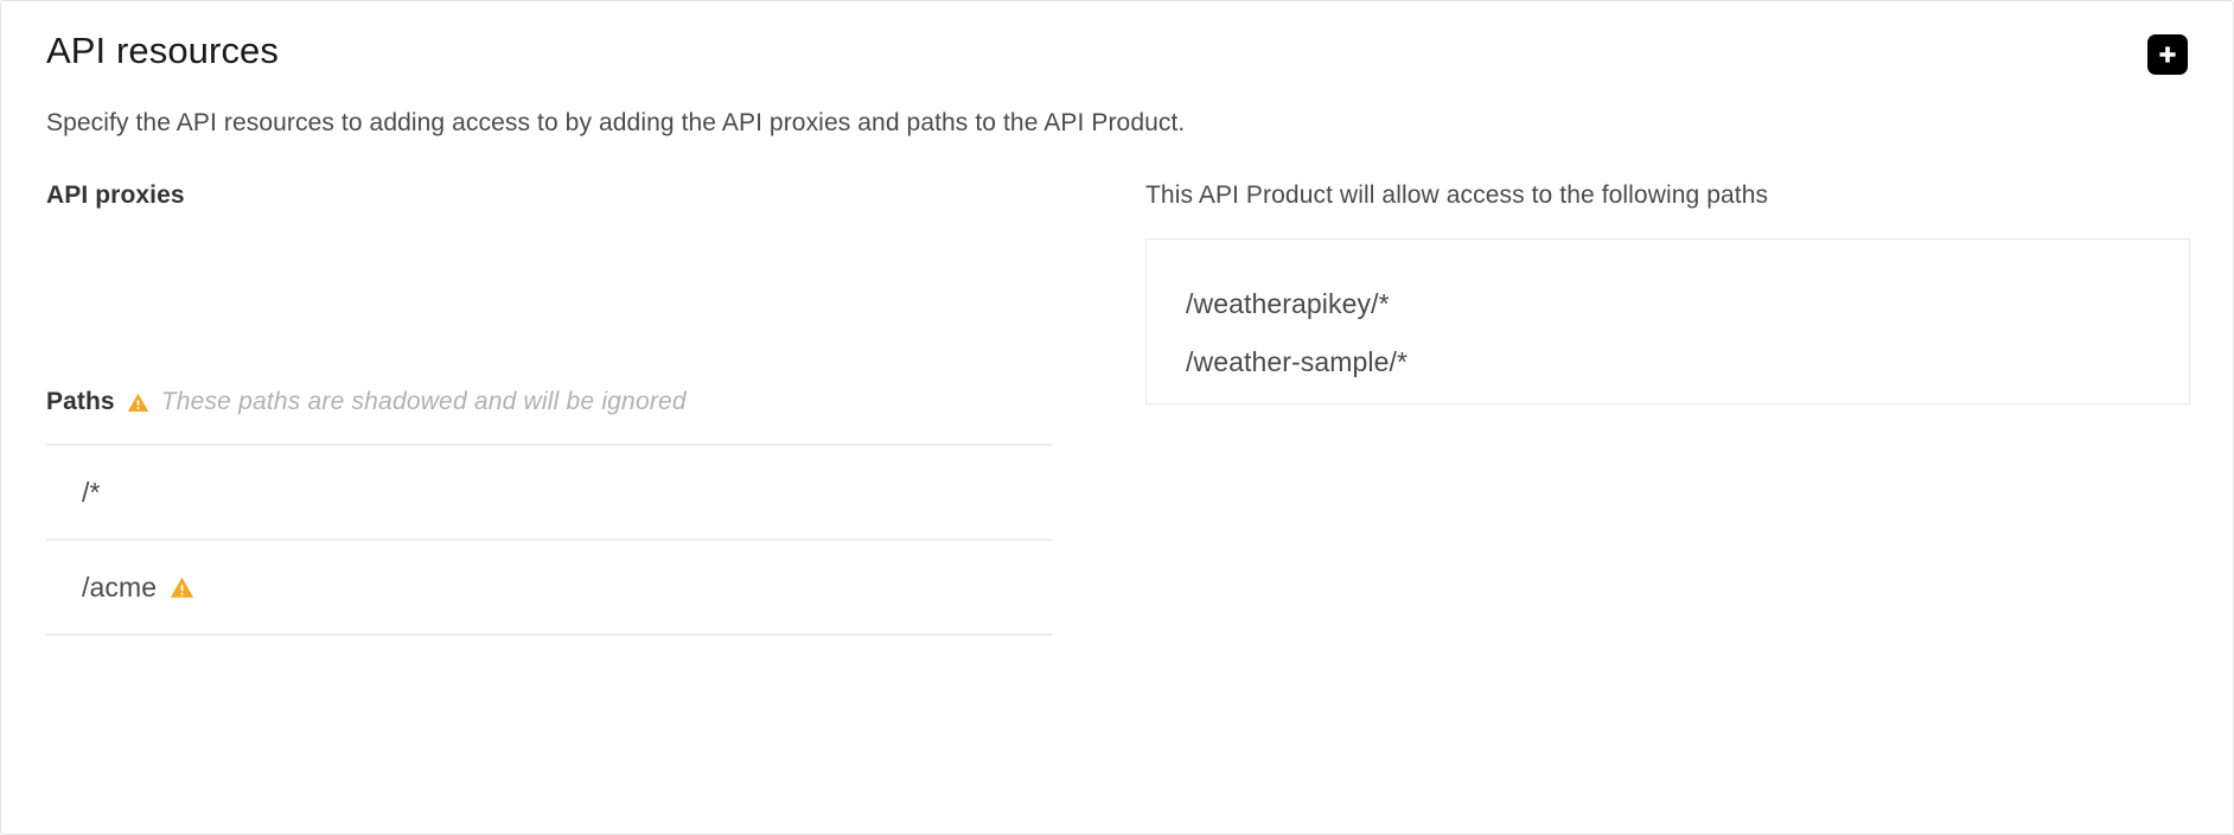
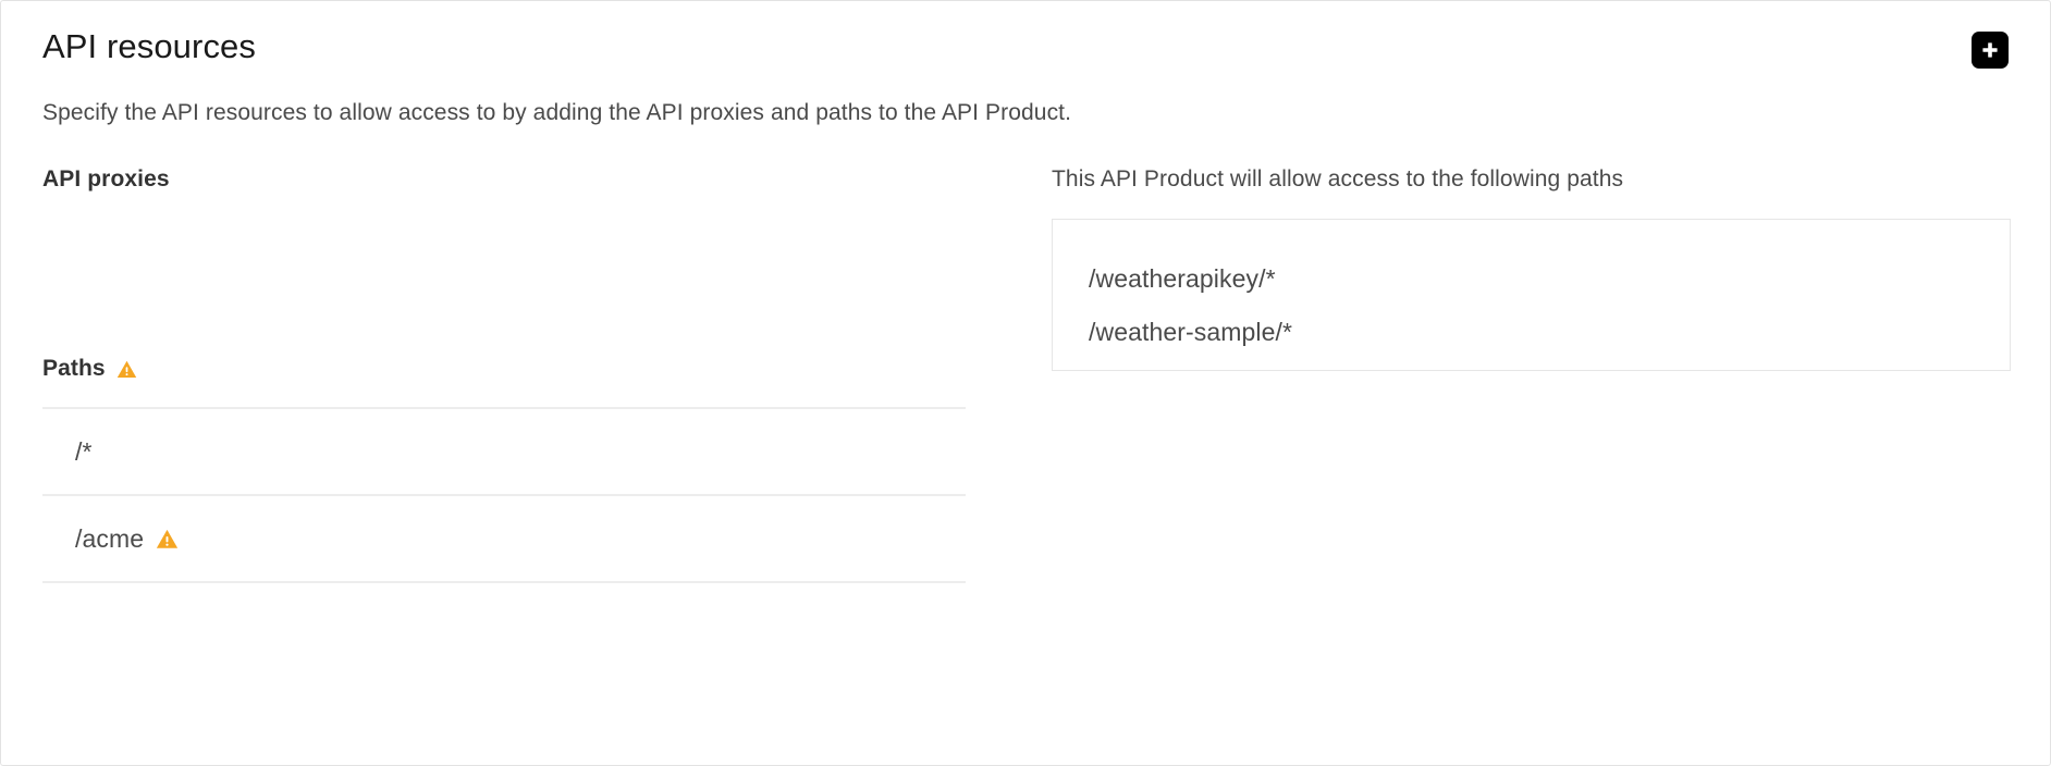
  API resources
- Specify the API resources to adding access to by adding the API proxies and paths to the API Product.
+ Specify the API resources to allow access to by adding the API proxies and paths to the API Product.
  API proxies
  Paths
- These paths are shadowed and will be ignored
  /*
  /acme
  This API Product will allow access to the following paths
  /weatherapikey/*
  /weather-sample/*
